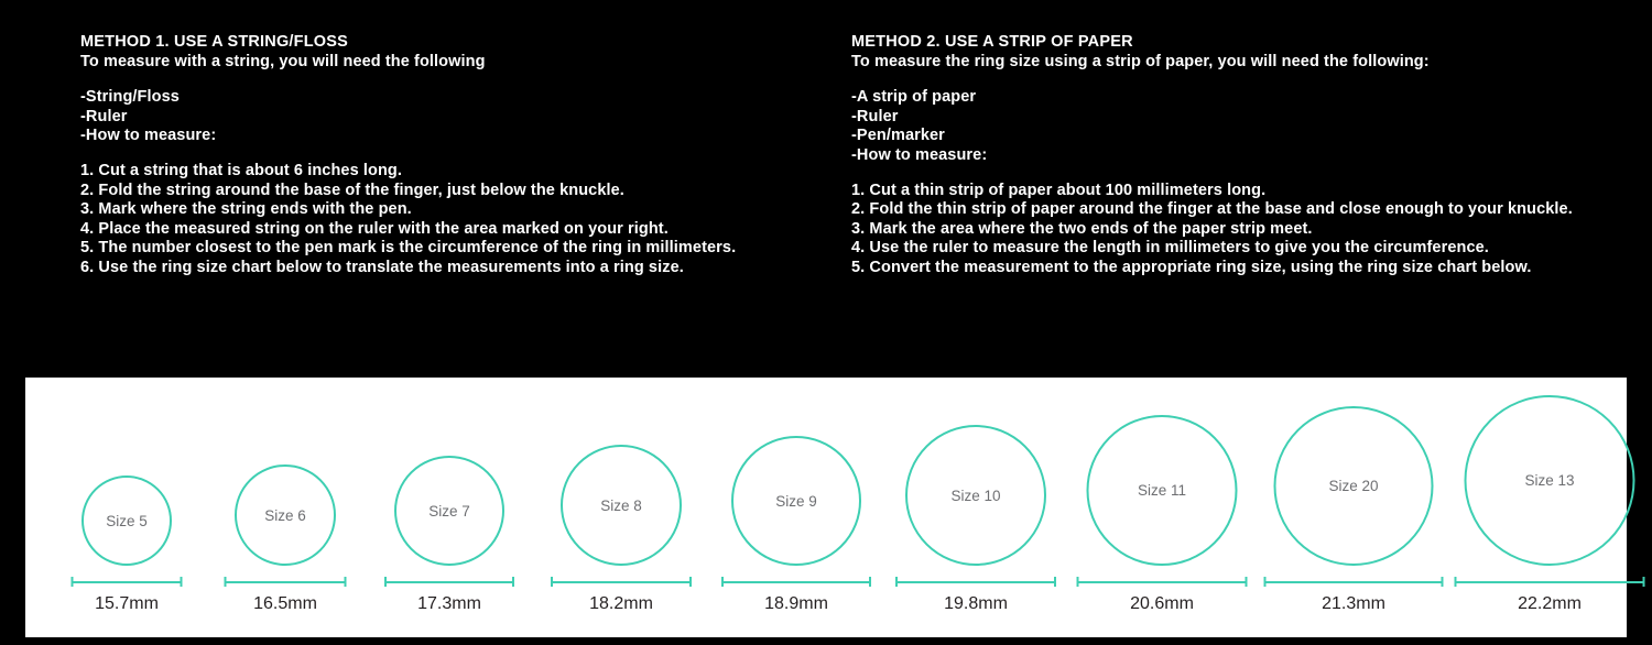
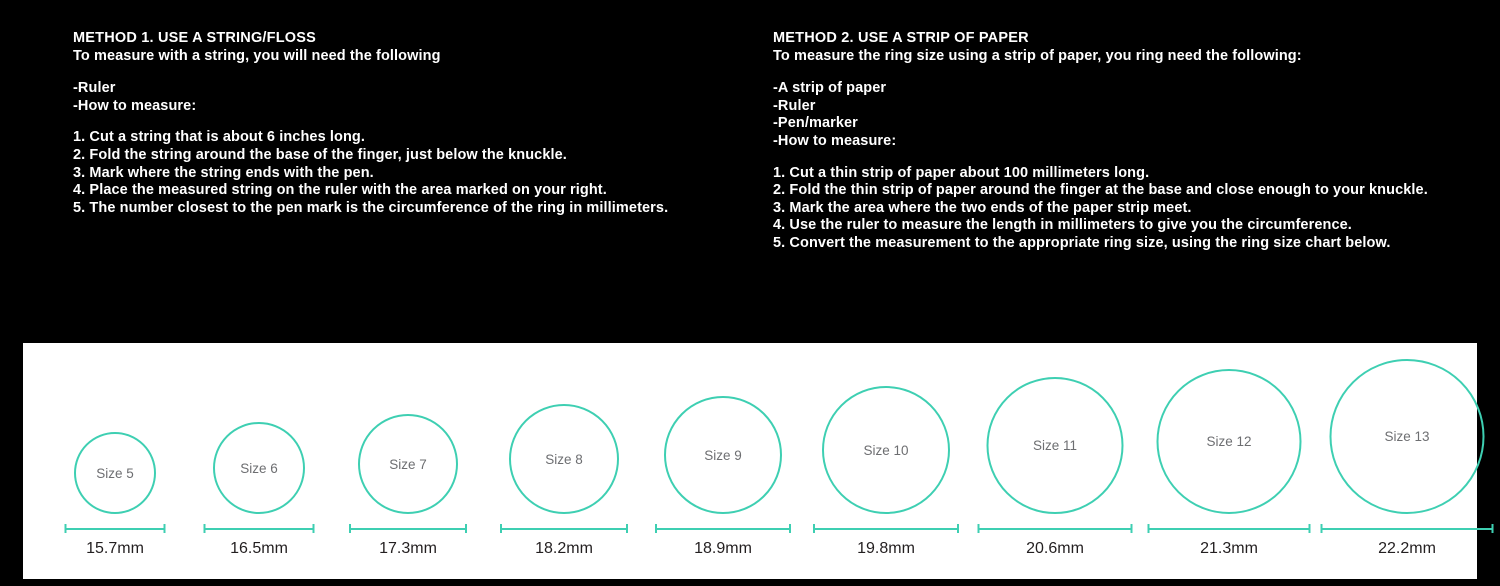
  METHOD 1. USE A STRING/FLOSS
  To measure with a string, you will need the following
- -String/Floss
  -Ruler
  -How to measure:
  1. Cut a string that is about 6 inches long.
  2. Fold the string around the base of the finger, just below the knuckle.
  3. Mark where the string ends with the pen.
  4. Place the measured string on the ruler with the area marked on your right.
  5. The number closest to the pen mark is the circumference of the ring in millimeters.
- 6. Use the ring size chart below to translate the measurements into a ring size.
  METHOD 2. USE A STRIP OF PAPER
- To measure the ring size using a strip of paper, you will need the following:
+ To measure the ring size using a strip of paper, you ring need the following:
  -A strip of paper
  -Ruler
  -Pen/marker
  -How to measure:
  1. Cut a thin strip of paper about 100 millimeters long.
  2. Fold the thin strip of paper around the finger at the base and close enough to your knuckle.
  3. Mark the area where the two ends of the paper strip meet.
  4. Use the ruler to measure the length in millimeters to give you the circumference.
  5. Convert the measurement to the appropriate ring size, using the ring size chart below.
  Size 5
  15.7mm
  Size 6
  16.5mm
  Size 7
  17.3mm
  Size 8
  18.2mm
  Size 9
  18.9mm
  Size 10
  19.8mm
  Size 11
  20.6mm
- Size 20
+ Size 12
  21.3mm
  Size 13
  22.2mm
